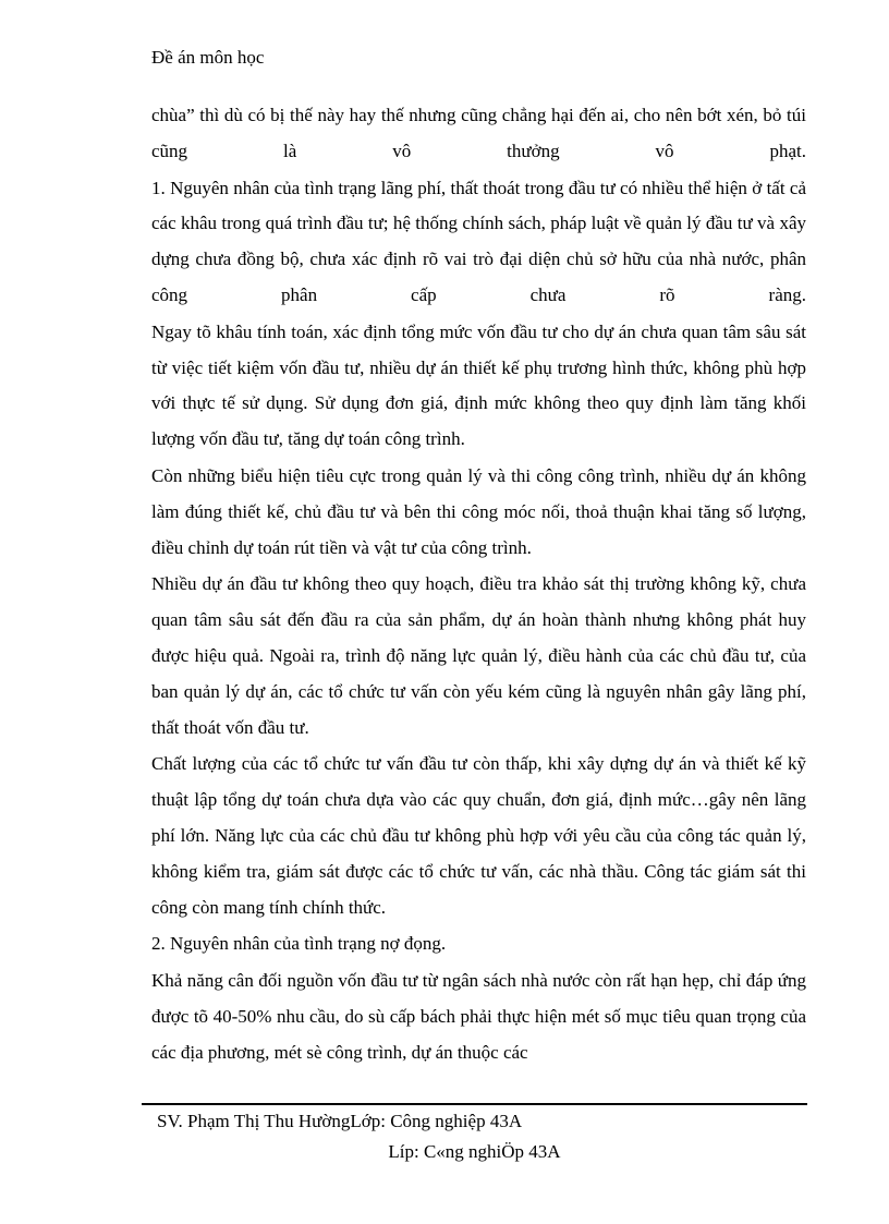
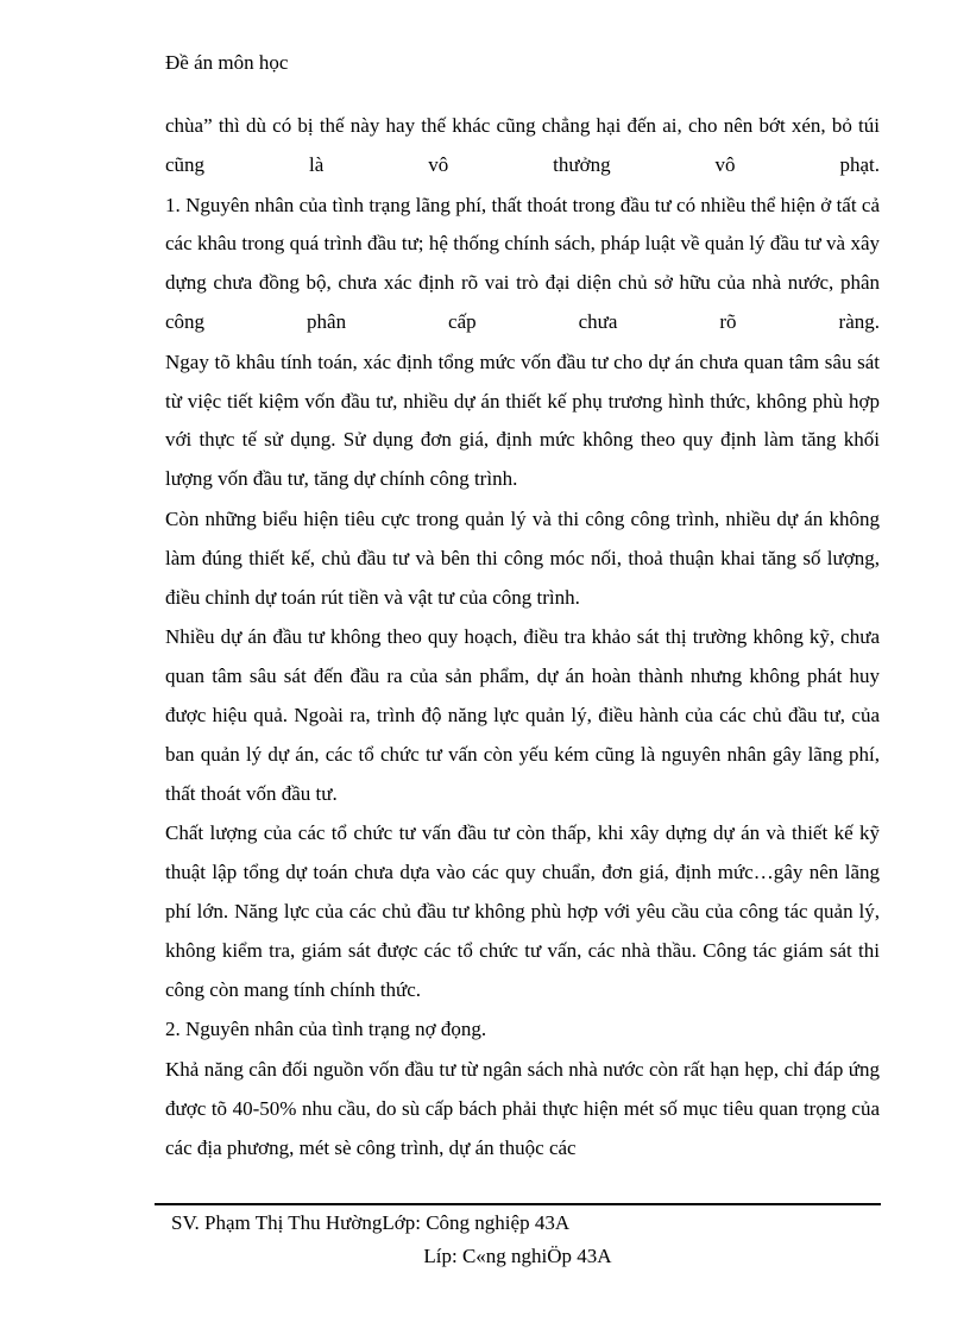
  Đề án môn học
- chùa” thì dù có bị thế này hay thế nhưng cũng chẳng hại đến ai, cho nên bớt xén, bỏ túi cũng là vô thưởng vô phạt.
+ chùa” thì dù có bị thế này hay thế khác cũng chẳng hại đến ai, cho nên bớt xén, bỏ túi cũng là vô thưởng vô phạt.
  1. Nguyên nhân của tình trạng lãng phí, thất thoát trong đầu tư có nhiều thể hiện ở tất cả các khâu trong quá trình đầu tư; hệ thống chính sách, pháp luật về quản lý đầu tư và xây dựng chưa đồng bộ, chưa xác định rõ vai trò đại diện chủ sở hữu của nhà nước, phân công phân cấp chưa rõ ràng.
- Ngay tõ khâu tính toán, xác định tổng mức vốn đầu tư cho dự án chưa quan tâm sâu sát từ việc tiết kiệm vốn đầu tư, nhiều dự án thiết kế phụ trương hình thức, không phù hợp với thực tế sử dụng. Sử dụng đơn giá, định mức không theo quy định làm tăng khối lượng vốn đầu tư, tăng dự toán công trình.
+ Ngay tõ khâu tính toán, xác định tổng mức vốn đầu tư cho dự án chưa quan tâm sâu sát từ việc tiết kiệm vốn đầu tư, nhiều dự án thiết kế phụ trương hình thức, không phù hợp với thực tế sử dụng. Sử dụng đơn giá, định mức không theo quy định làm tăng khối lượng vốn đầu tư, tăng dự chính công trình.
  Còn những biểu hiện tiêu cực trong quản lý và thi công công trình, nhiều dự án không làm đúng thiết kế, chủ đầu tư và bên thi công móc nối, thoả thuận khai tăng số lượng, điều chỉnh dự toán rút tiền và vật tư của công trình.
  Nhiều dự án đầu tư không theo quy hoạch, điều tra khảo sát thị trường không kỹ, chưa quan tâm sâu sát đến đầu ra của sản phẩm, dự án hoàn thành nhưng không phát huy được hiệu quả. Ngoài ra, trình độ năng lực quản lý, điều hành của các chủ đầu tư, của ban quản lý dự án, các tổ chức tư vấn còn yếu kém cũng là nguyên nhân gây lãng phí, thất thoát vốn đầu tư.
  Chất lượng của các tổ chức tư vấn đầu tư còn thấp, khi xây dựng dự án và thiết kế kỹ thuật lập tổng dự toán chưa dựa vào các quy chuẩn, đơn giá, định mức…gây nên lãng phí lớn. Năng lực của các chủ đầu tư không phù hợp với yêu cầu của công tác quản lý, không kiểm tra, giám sát được các tổ chức tư vấn, các nhà thầu. Công tác giám sát thi công còn mang tính chính thức.
  2. Nguyên nhân của tình trạng nợ đọng.
  Khả năng cân đối nguồn vốn đầu tư từ ngân sách nhà nước còn rất hạn hẹp, chỉ đáp ứng được tõ 40-50% nhu cầu, do sù cấp bách phải thực hiện mét số mục tiêu quan trọng của các địa phương, mét sè công trình, dự án thuộc các
  SV. Phạm Thị Thu HườngLớp: Công nghiệp 43A
  Líp: C«ng nghiÖp 43A
